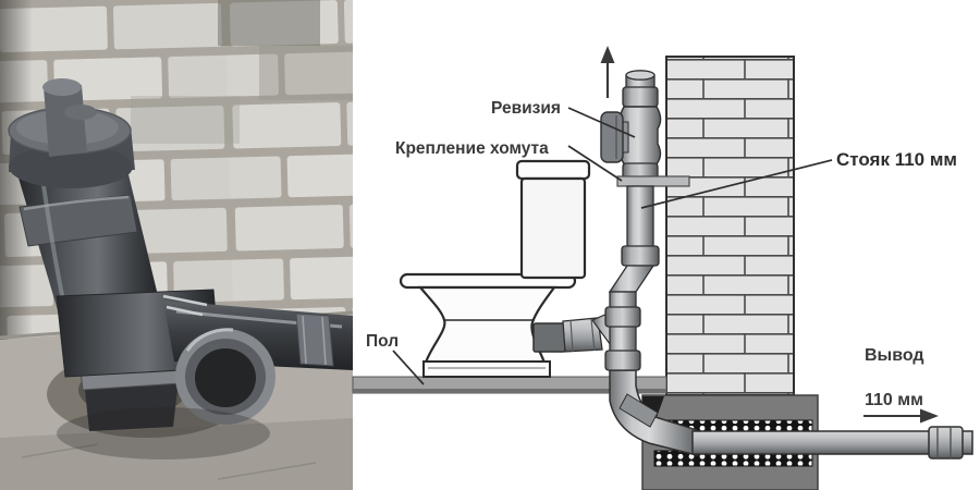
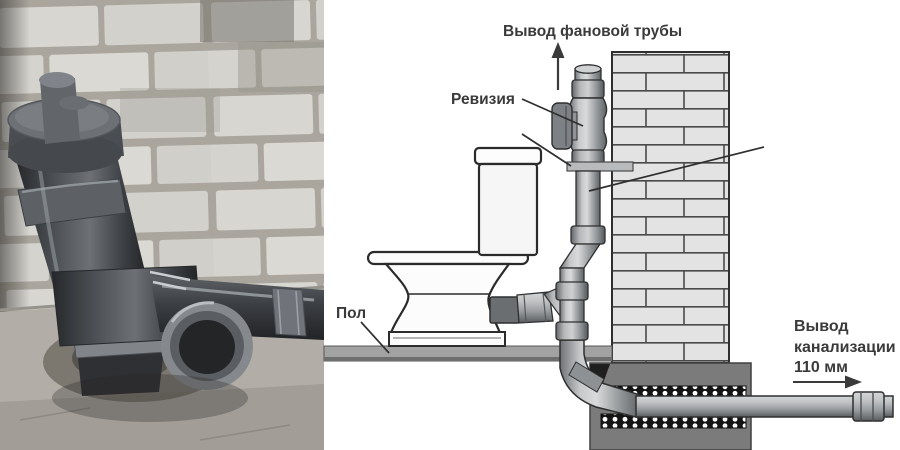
+ Вывод фановой трубы
  Ревизия
- Крепление хомута
- Стояк 110 мм
  Пол
  Вывод
+ канализации
  110 мм
